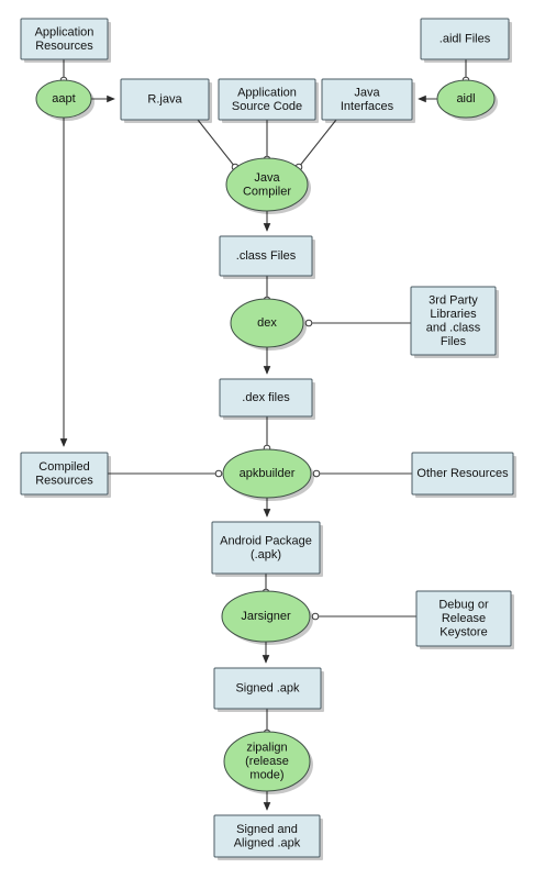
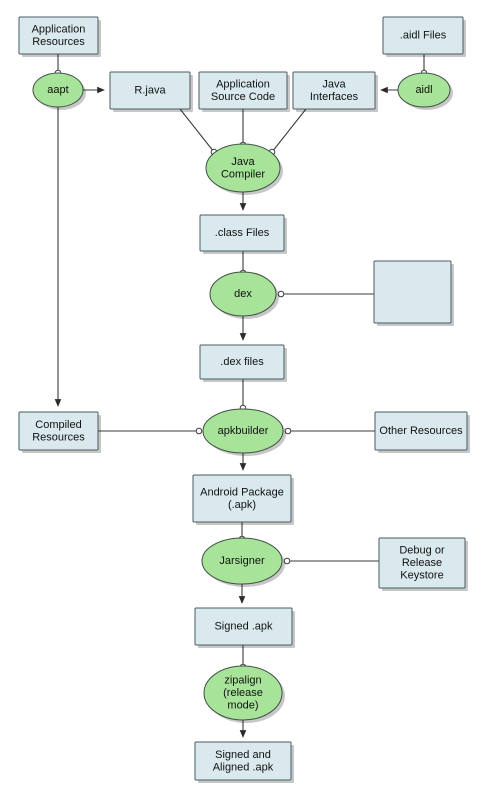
  Application Resources
  .aidl Files
  aapt
  R.java
  Application Source Code
  Java Interfaces
  aidl
  Java Compiler
  .class Files
  dex
- 3rd Party Libraries and .class Files
  .dex files
  Compiled Resources
  apkbuilder
  Other Resources
  Android Package (.apk)
  Jarsigner
  Debug or Release Keystore
  Signed .apk
  zipalign (release mode)
  Signed and Aligned .apk
